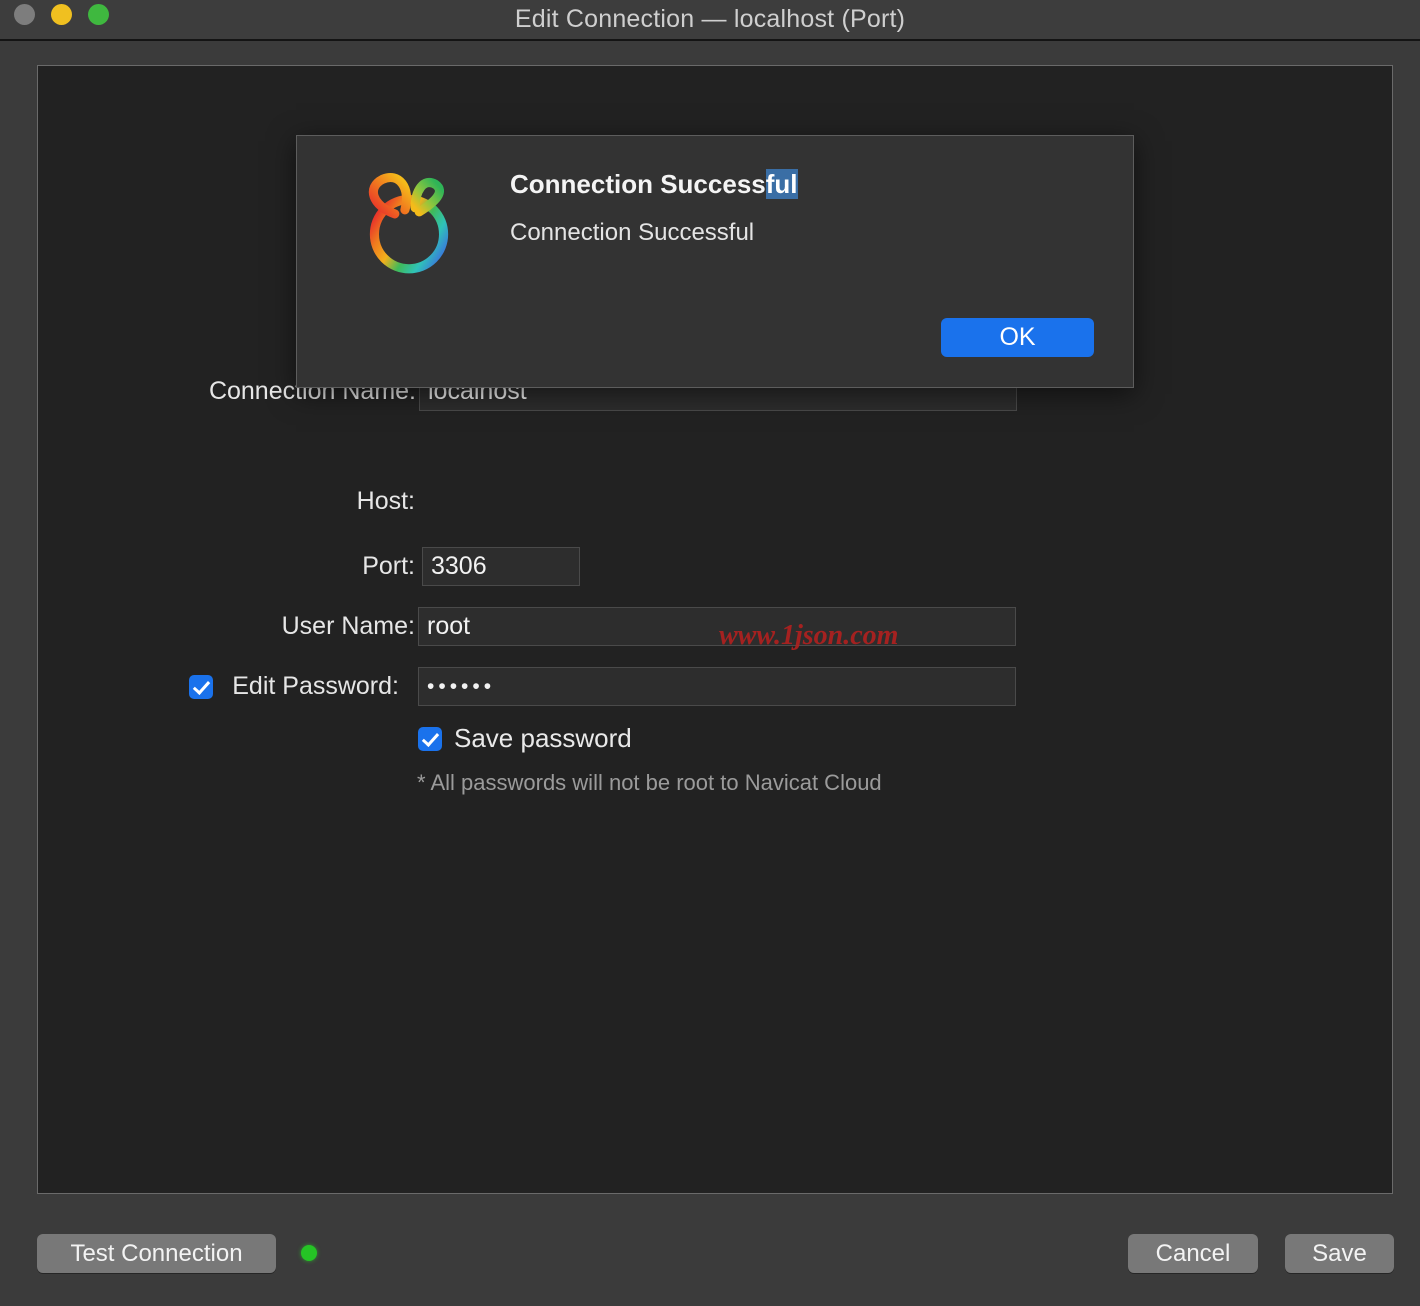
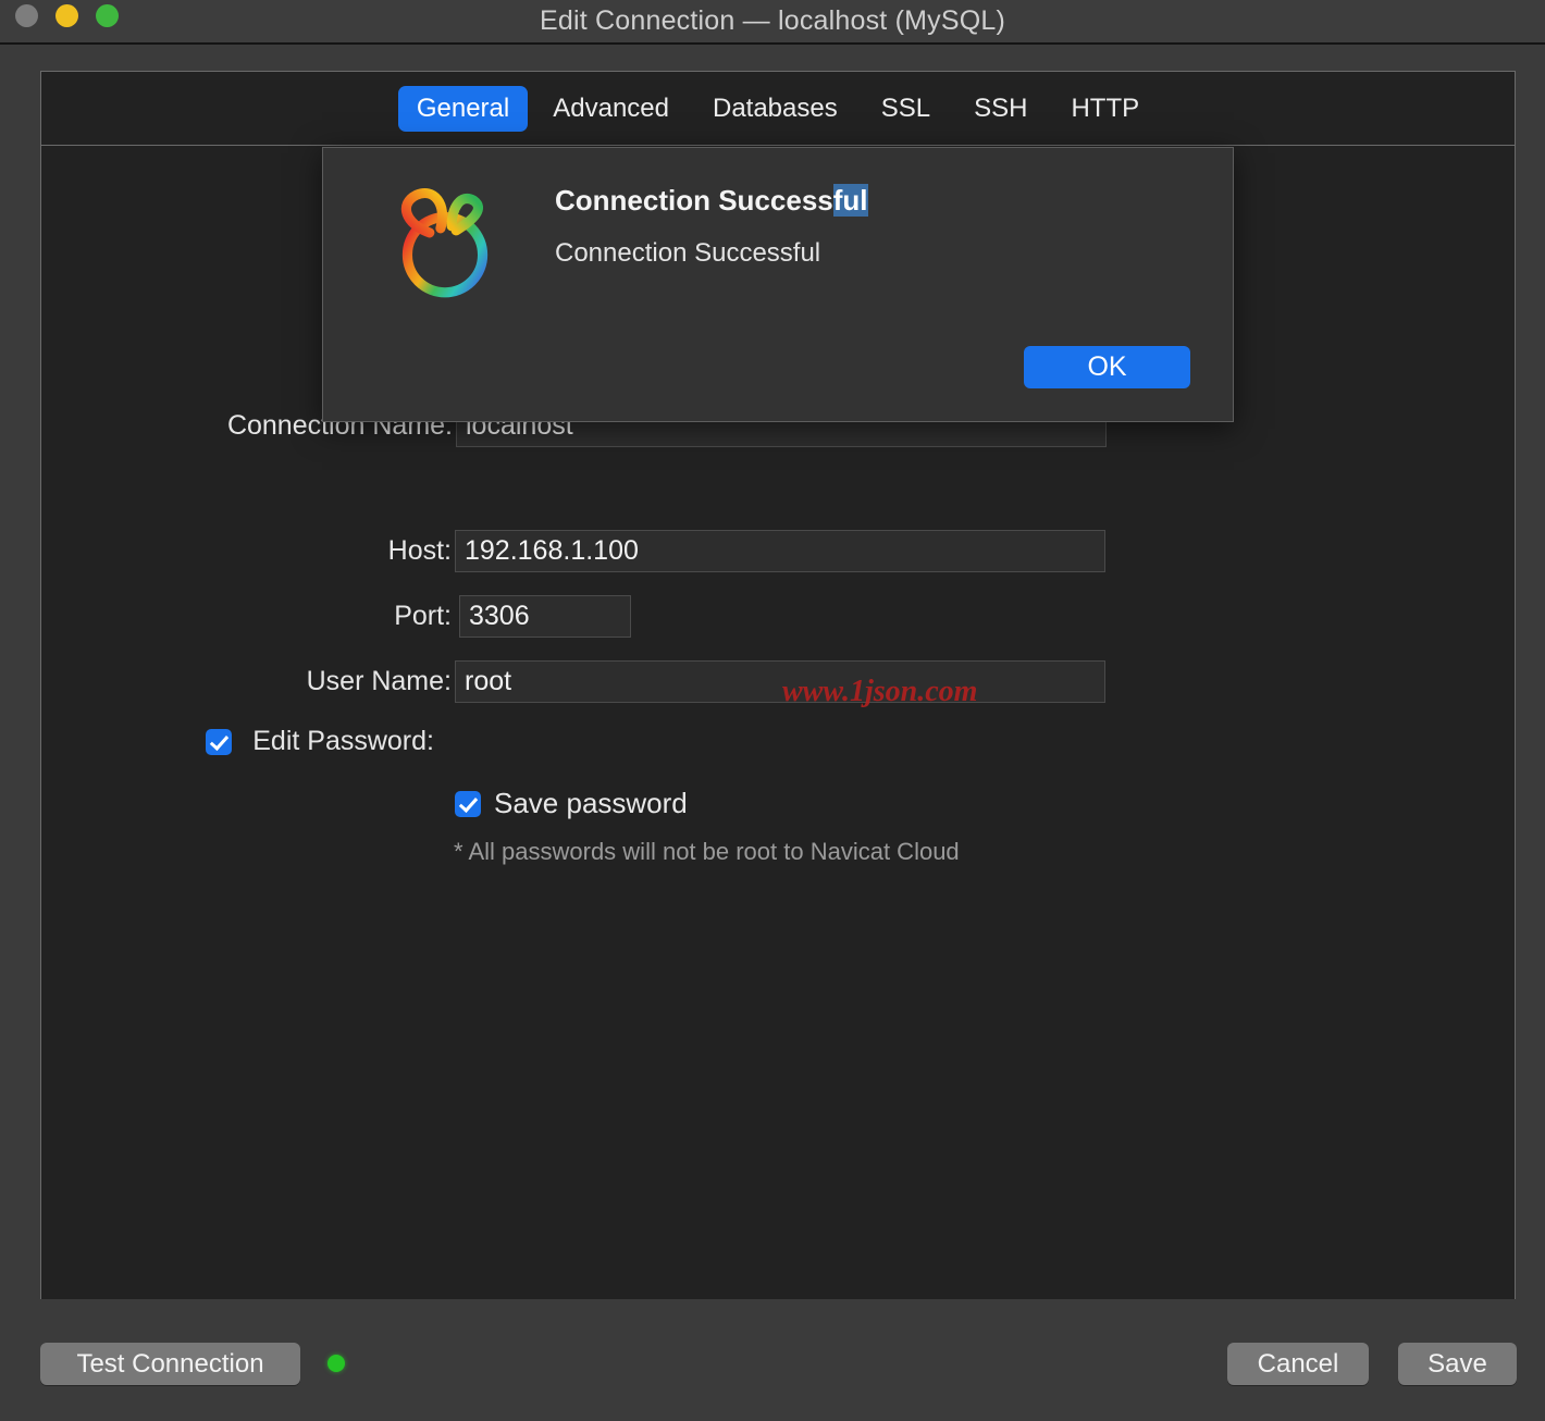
- Edit Connection — localhost (Port)
+ Edit Connection — localhost (MySQL)
+ General
+ Advanced
+ Databases
+ SSL
+ SSH
+ HTTP
  Connection Name:
  localhost
  Host:
+ 192.168.1.100
  Port:
  3306
  User Name:
  root
  Edit Password:
- ••••••
  Save password
  * All passwords will not be root to Navicat Cloud
  www.1json.com
  Test Connection
  Cancel
  Save
  Connection Successful
  Connection Successful
  OK
